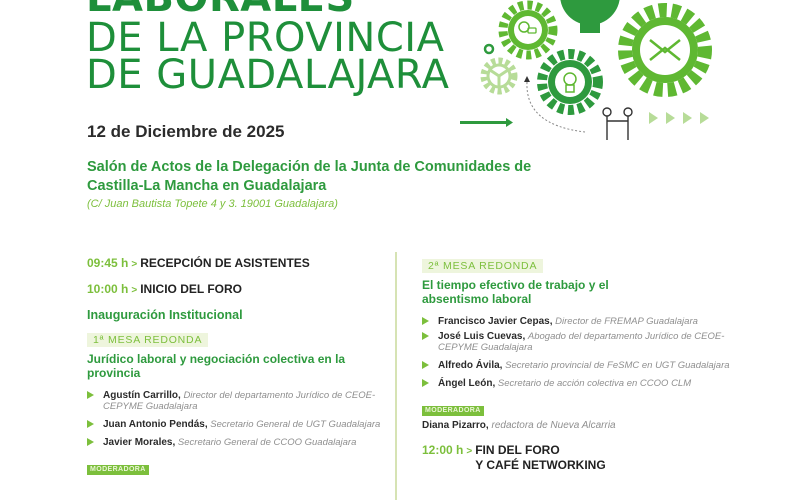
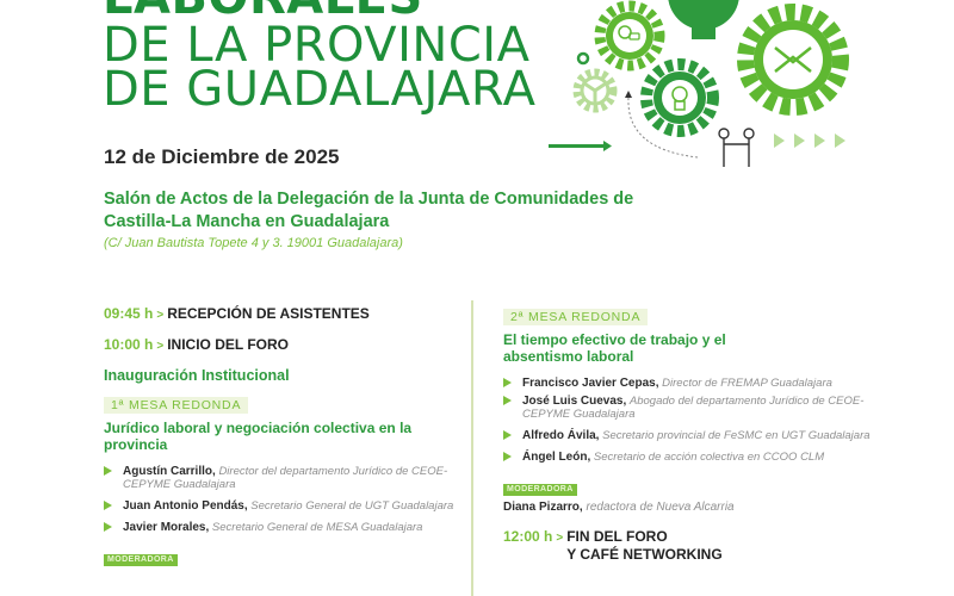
  DE LA PROVINCIA
  DE GUADALAJARA
  12 de Diciembre de 2025
  Salón de Actos de la Delegación de la Junta de Comunidades de Castilla-La Mancha en Guadalajara
  (C/ Juan Bautista Topete 4 y 3. 19001 Guadalajara)
  09:45 h > RECEPCIÓN DE ASISTENTES
  10:00 h > INICIO DEL FORO
  Inauguración Institucional
  1ª MESA REDONDA
  Jurídico laboral y negociación colectiva en la provincia
  Agustín Carrillo, Director del departamento Jurídico de CEOE-CEPYME Guadalajara
  Juan Antonio Pendás, Secretario General de UGT Guadalajara
- Javier Morales, Secretario General de CCOO Guadalajara
+ Javier Morales, Secretario General de MESA Guadalajara
  2ª MESA REDONDA
  El tiempo efectivo de trabajo y el absentismo laboral
  Francisco Javier Cepas, Director de FREMAP Guadalajara
  José Luis Cuevas, Abogado del departamento Jurídico de CEOE-CEPYME Guadalajara
  Alfredo Ávila, Secretario provincial de FeSMC en UGT Guadalajara
  Ángel León, Secretario de acción colectiva en CCOO CLM
  Diana Pizarro, redactora de Nueva Alcarria
  12:00 h > FIN DEL FORO
  Y CAFÉ NETWORKING
